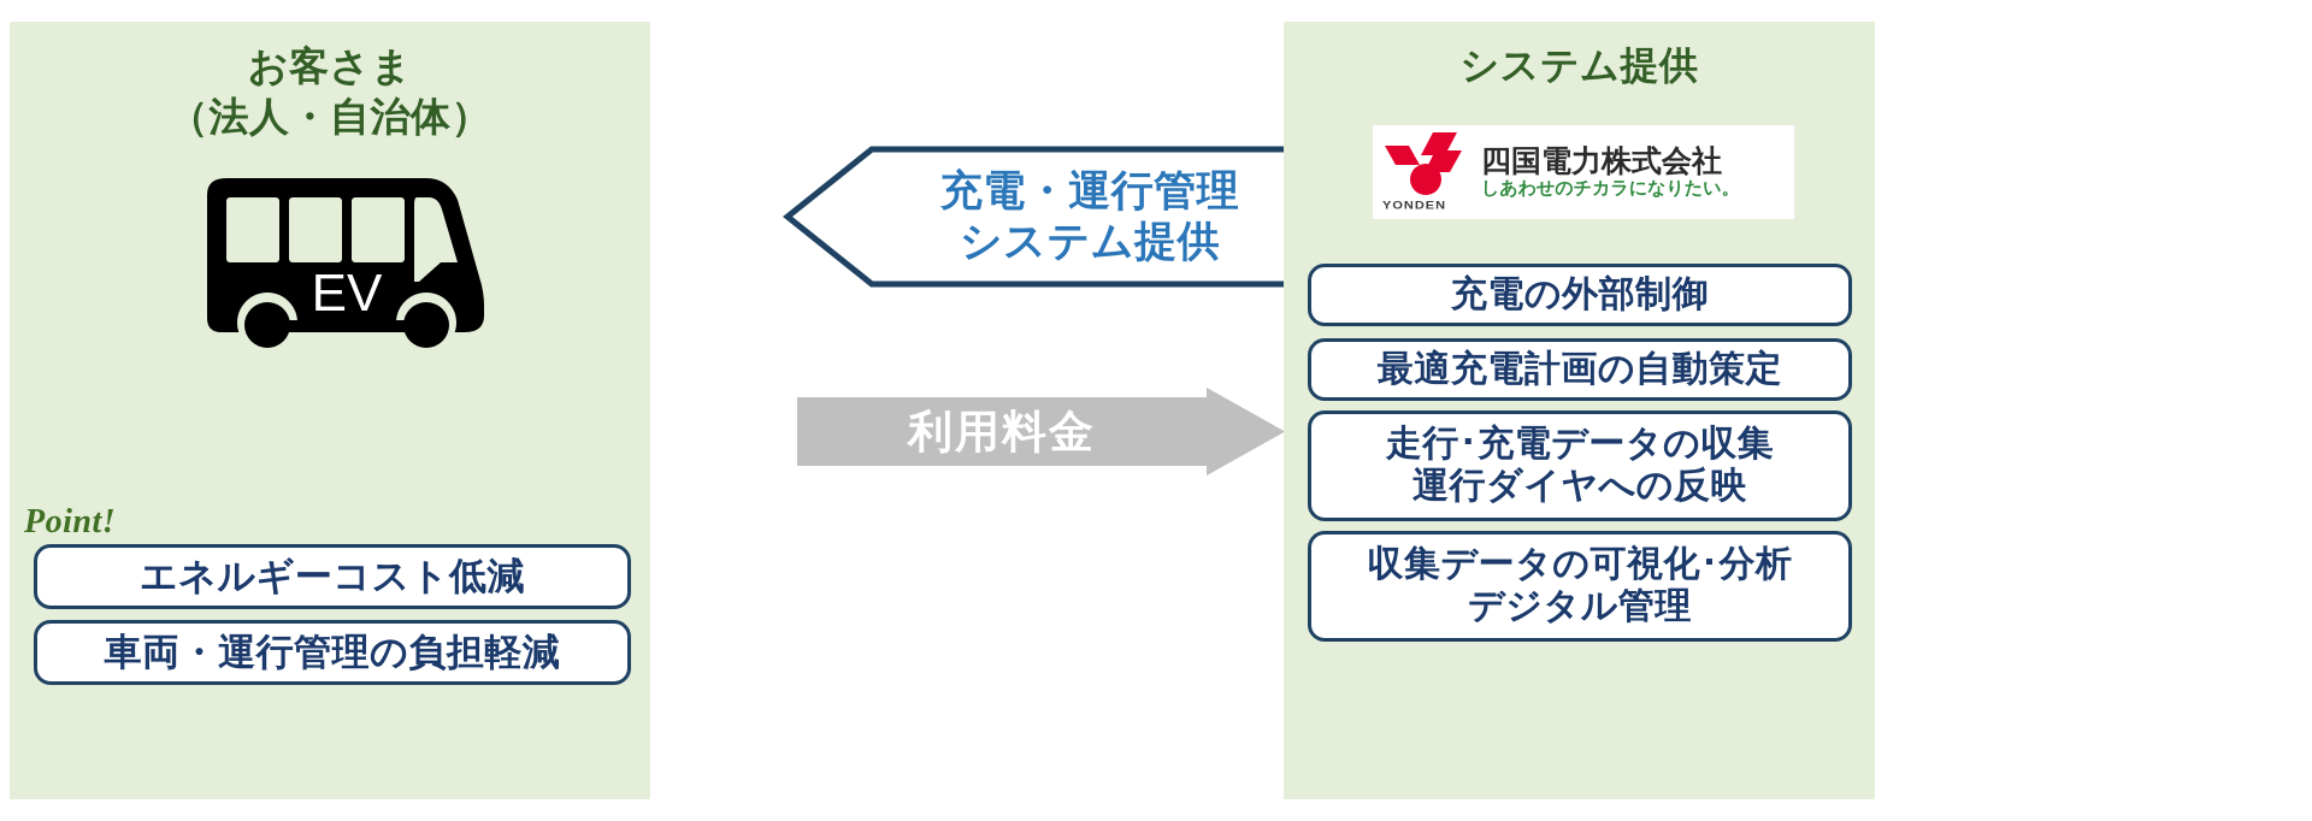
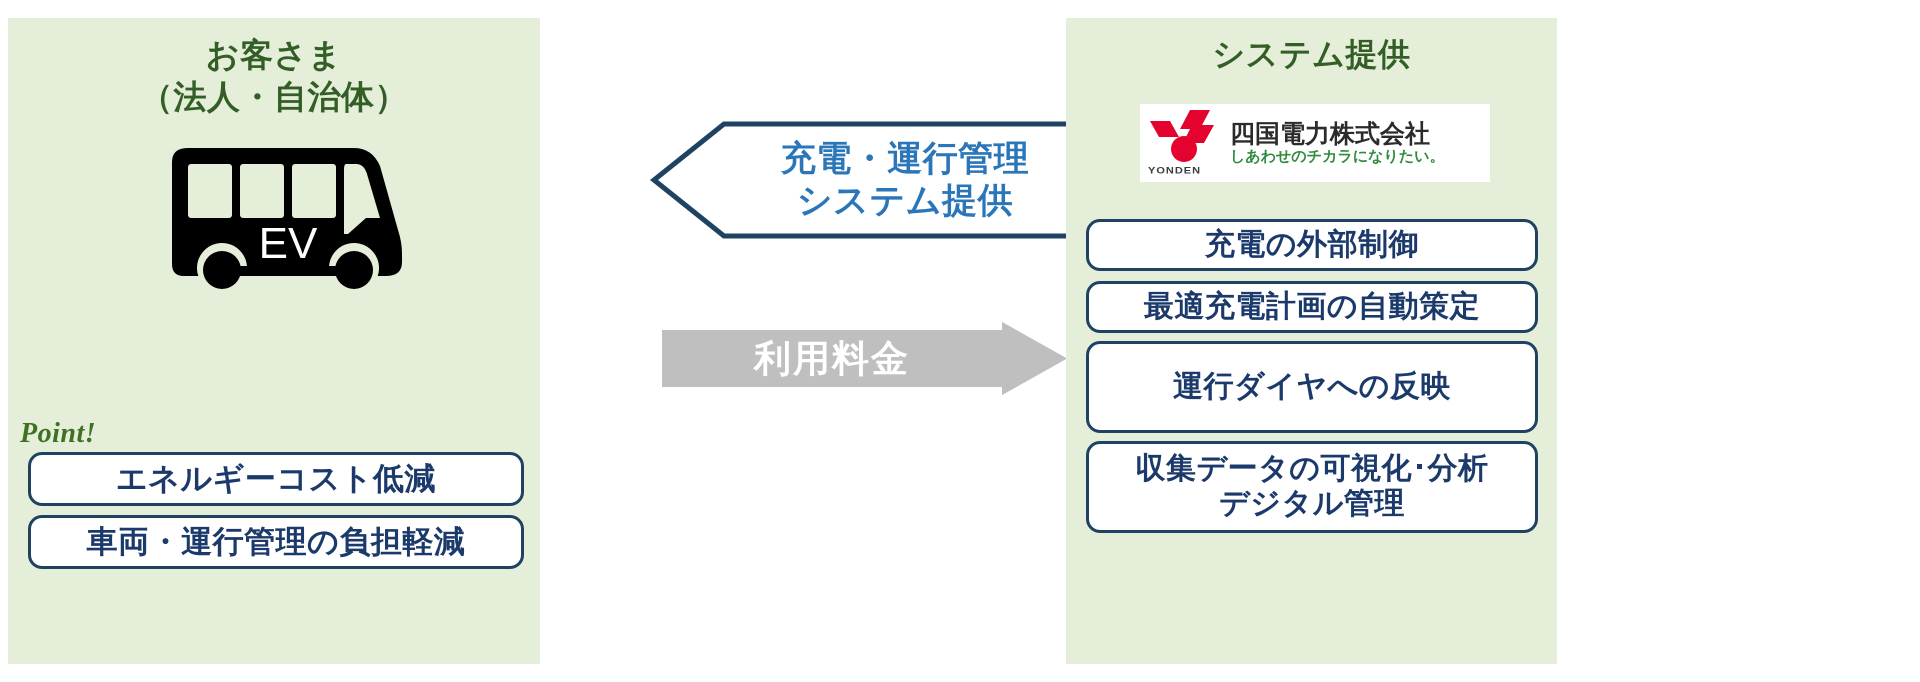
  お客さま
  （法人・自治体）
  EV
  Point!
  エネルギーコスト低減
  車両・運行管理の負担軽減
  充電・運行管理
  システム提供
  利用料金
  システム提供
  YONDEN
  四国電力株式会社
  しあわせのチカラになりたい。
  充電の外部制御
  最適充電計画の自動策定
- 走行･充電データの収集
  運行ダイヤへの反映
  収集データの可視化･分析
  デジタル管理
